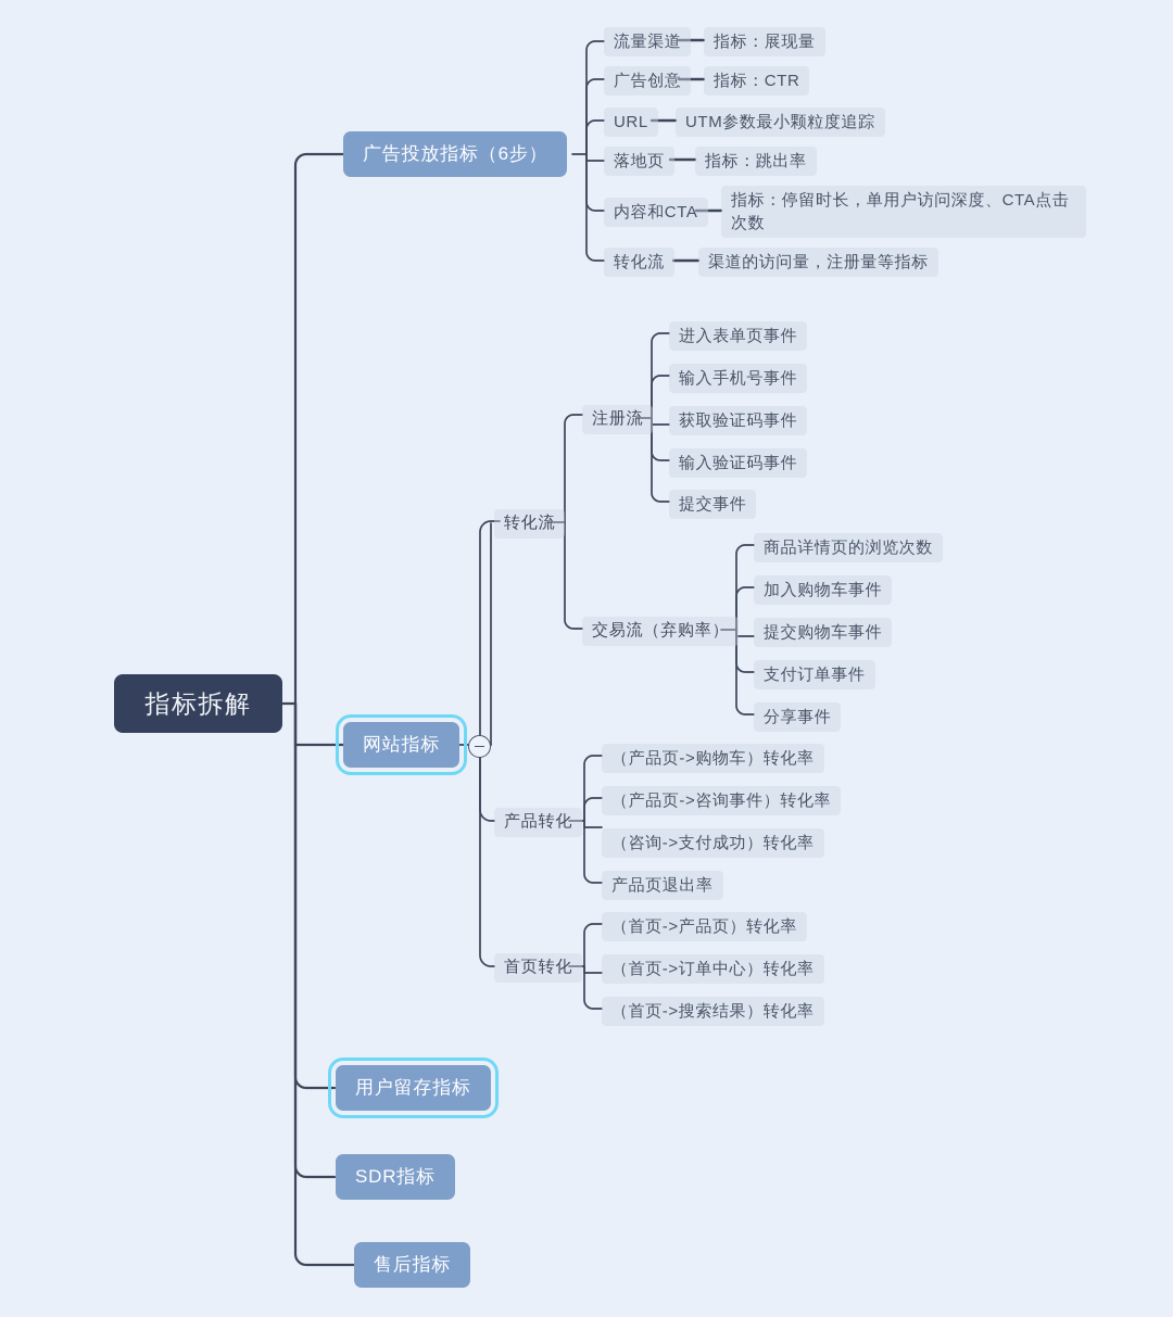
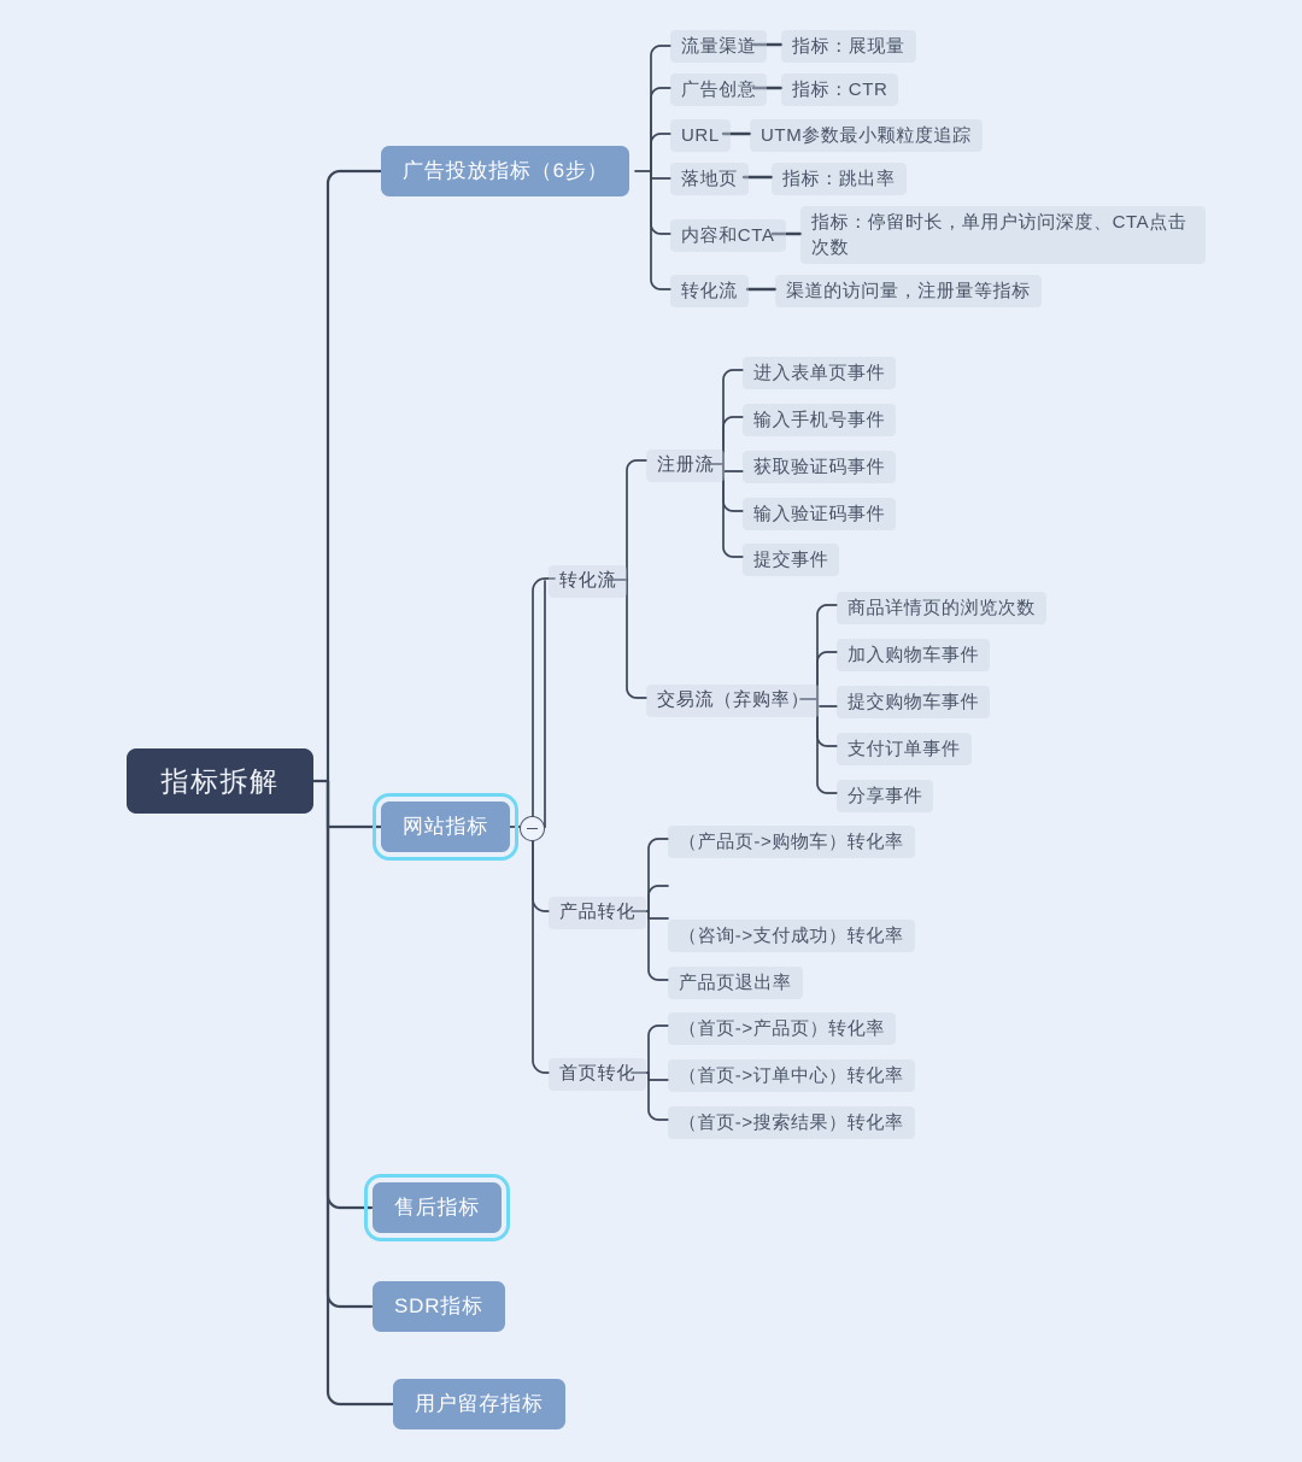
  指标拆解
  广告投放指标（6步）
  网站指标
- 用户留存指标
+ 售后指标
  SDR指标
- 售后指标
+ 用户留存指标
  流量渠道
  指标：展现量
  广告创意
  指标：CTR
  URL
  UTM参数最小颗粒度追踪
  落地页
  指标：跳出率
  内容和CTA
  指标：停留时长，单用户访问深度、CTA点击次数
  转化流
  渠道的访问量，注册量等指标
  转化流
  注册流
  进入表单页事件
  输入手机号事件
  获取验证码事件
  输入验证码事件
  提交事件
  交易流（弃购率）
  商品详情页的浏览次数
  加入购物车事件
  提交购物车事件
  支付订单事件
  分享事件
  产品转化
  （产品页->购物车）转化率
- （产品页->咨询事件）转化率
  （咨询->支付成功）转化率
  产品页退出率
  首页转化
  （首页->产品页）转化率
  （首页->订单中心）转化率
  （首页->搜索结果）转化率
